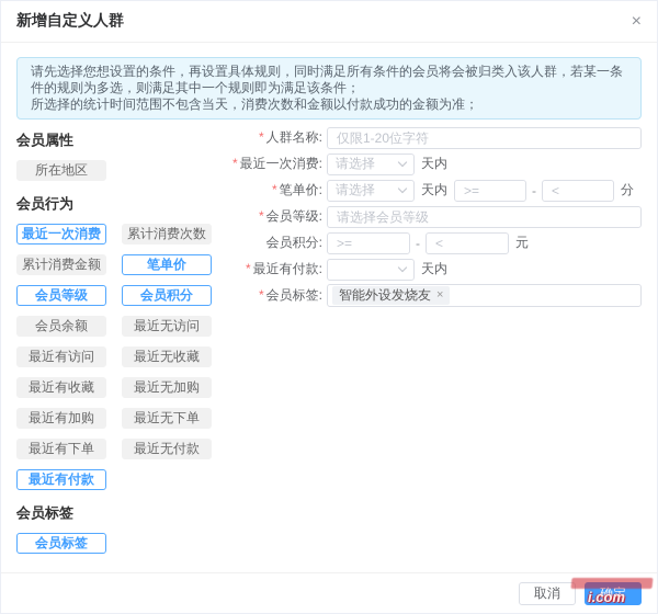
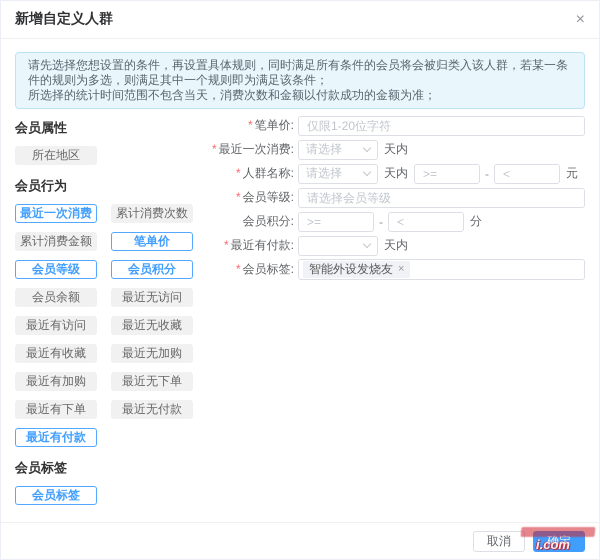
  新增自定义人群
  ×
  请先选择您想设置的条件，再设置具体规则，同时满足所有条件的会员将会被归类入该人群，若某一条件的规则为多选，则满足其中一个规则即为满足该条件；
  所选择的统计时间范围不包含当天，消费次数和金额以付款成功的金额为准；
  会员属性
  所在地区
  会员行为
  最近一次消费
  累计消费次数
  累计消费金额
  笔单价
  会员等级
  会员积分
  会员余额
  最近无访问
  最近有访问
  最近无收藏
  最近有收藏
  最近无加购
  最近有加购
  最近无下单
  最近有下单
  最近无付款
  最近有付款
  会员标签
  会员标签
- * 人群名称:
+ * 笔单价:
  仅限1-20位字符
  * 最近一次消费:
  请选择
  天内
- * 笔单价:
+ * 人群名称:
  请选择
  天内
  >=
  -
  <
- 分
+ 元
  * 会员等级:
  请选择会员等级
  会员积分:
  >=
  -
  <
- 元
+ 分
  * 最近有付款:
  天内
  * 会员标签:
  智能外设发烧友
  ×
  取消
  确定
  i.com
